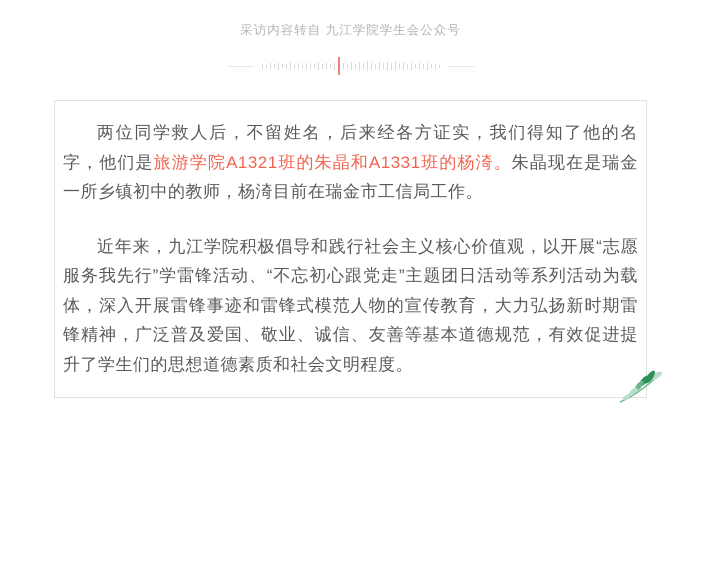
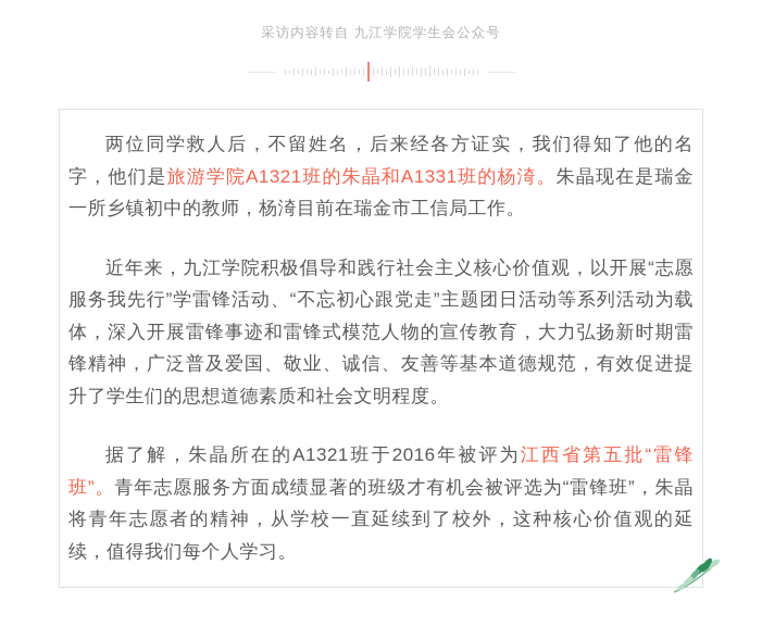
  采访内容转自 九江学院学生会公众号
  两位同学救人后，不留姓名，后来经各方证实，我们得知了他的名字，他们是旅游学院A1321班的朱晶和A1331班的杨渏。朱晶现在是瑞金一所乡镇初中的教师，杨渏目前在瑞金市工信局工作。
  近年来，九江学院积极倡导和践行社会主义核心价值观，以开展“志愿服务我先行”学雷锋活动、“不忘初心跟党走”主题团日活动等系列活动为载体，深入开展雷锋事迹和雷锋式模范人物的宣传教育，大力弘扬新时期雷锋精神，广泛普及爱国、敬业、诚信、友善等基本道德规范，有效促进提升了学生们的思想道德素质和社会文明程度。
+ 据了解，朱晶所在的A1321班于2016年被评为江西省第五批“雷锋班”。青年志愿服务方面成绩显著的班级才有机会被评选为“雷锋班”，朱晶将青年志愿者的精神，从学校一直延续到了校外，这种核心价值观的延续，值得我们每个人学习。
